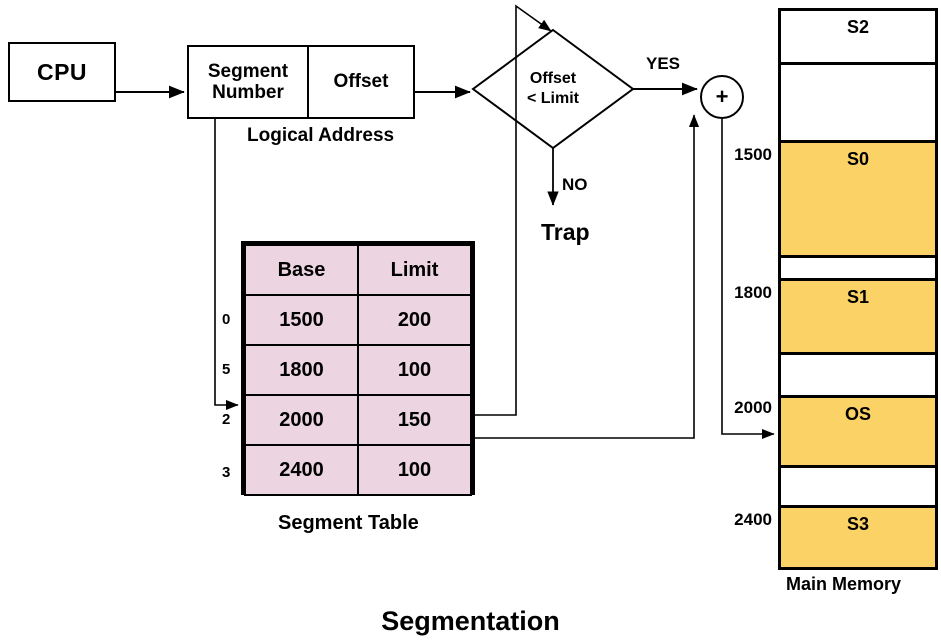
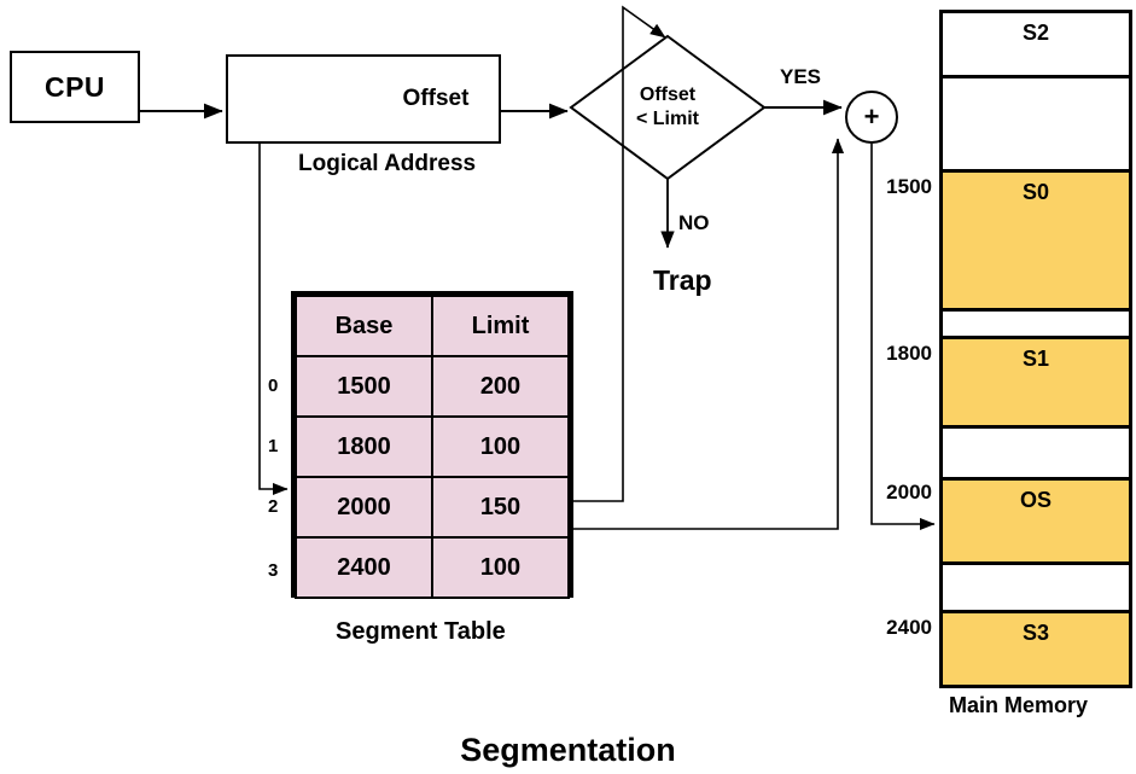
  CPU
- Segment
- Number
  Offset
  Logical Address
  Offset
  < Limit
  YES
  NO
  Trap
  +
  Base	Limit
  1500	200
  1800	100
  2000	150
  2400	100
  0
- 5
+ 1
  2
  3
  Segment Table
  S2
  S0
  S1
  OS
  S3
  1500
  1800
  2000
  2400
  Main Memory
  Segmentation
